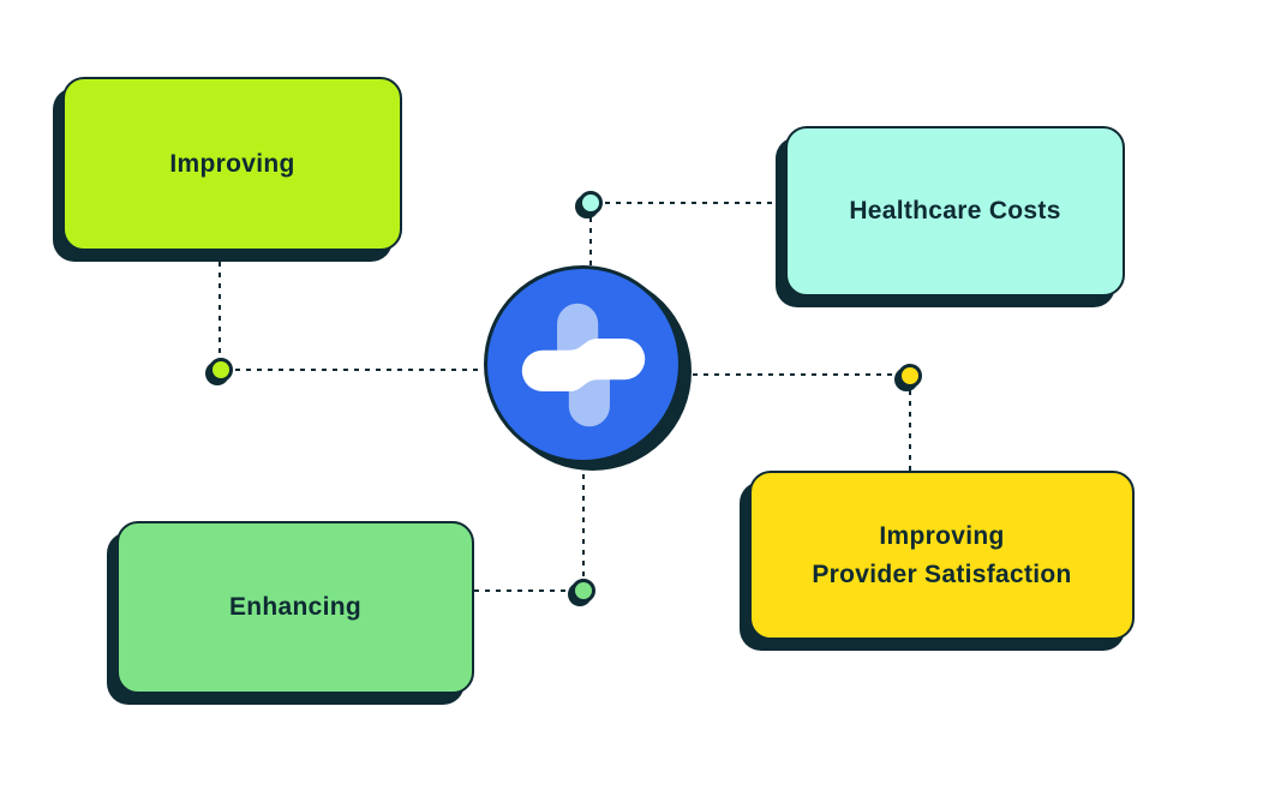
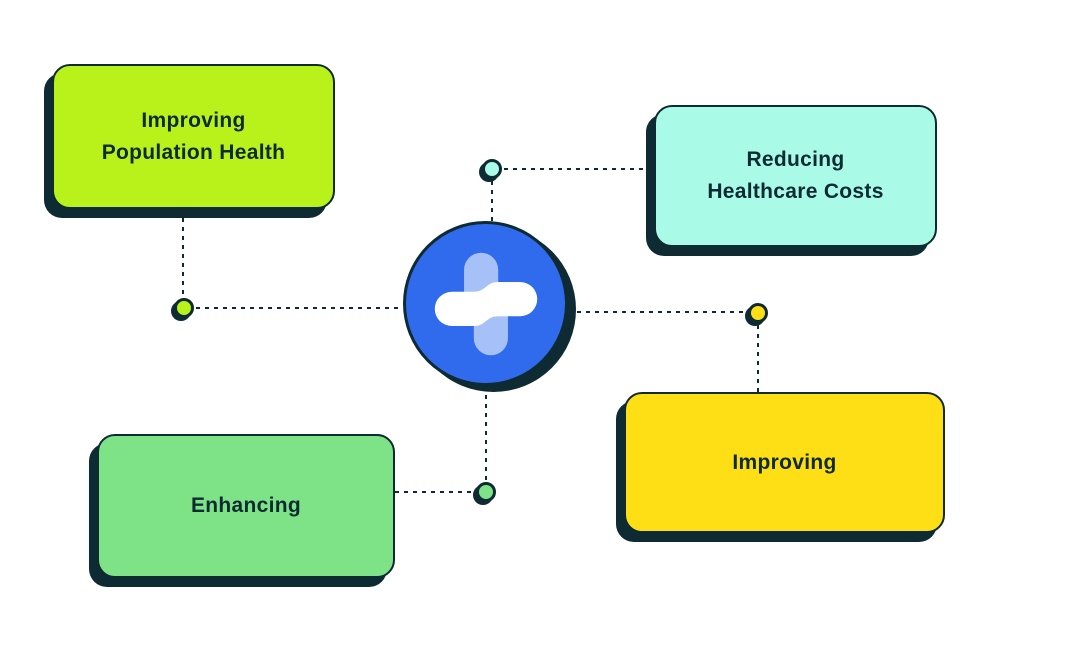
  Improving
+ Population Health
+ Reducing
  Healthcare Costs
  Enhancing
  Improving
- Provider Satisfaction
